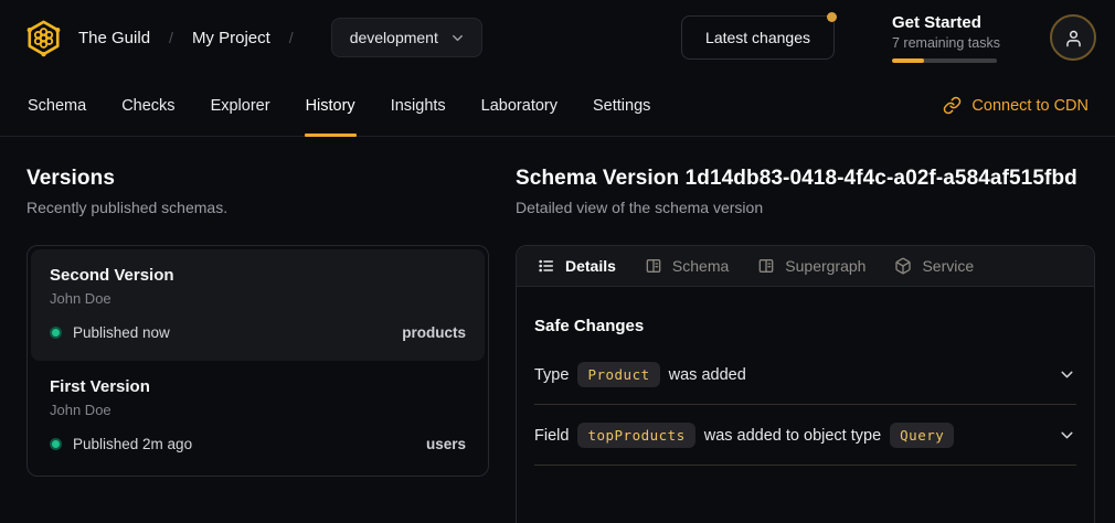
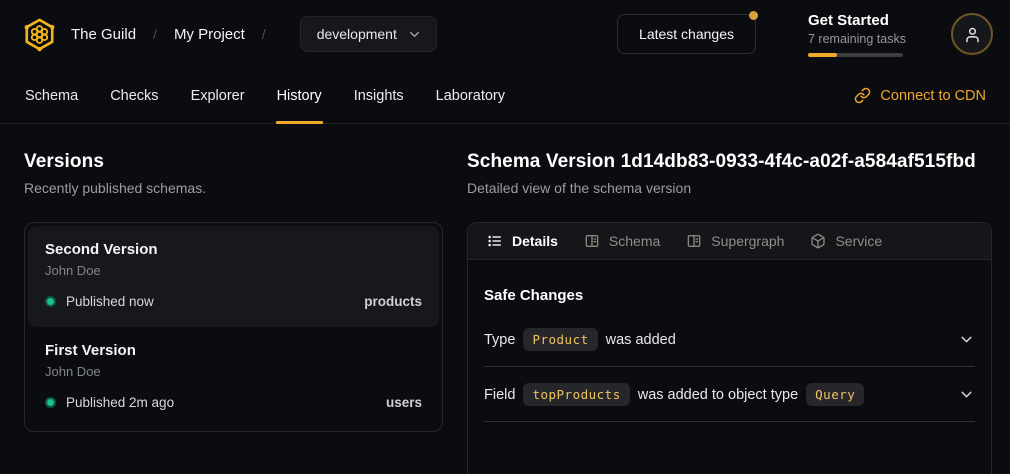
  The Guild
  /
  My Project
  /
  development
  Latest changes
  Get Started
  7 remaining tasks
  Schema
  Checks
  Explorer
  History
  Insights
  Laboratory
- Settings
  Connect to CDN
  Versions
  Recently published schemas.
  Second Version
  John Doe
  Published now
  products
  First Version
  John Doe
  Published 2m ago
  users
- Schema Version 1d14db83-0418-4f4c-a02f-a584af515fbd
+ Schema Version 1d14db83-0933-4f4c-a02f-a584af515fbd
  Detailed view of the schema version
  Details
  Schema
  Supergraph
  Service
  Safe Changes
  Type
  Product
  was added
  Field
  topProducts
  was added to object type
  Query
